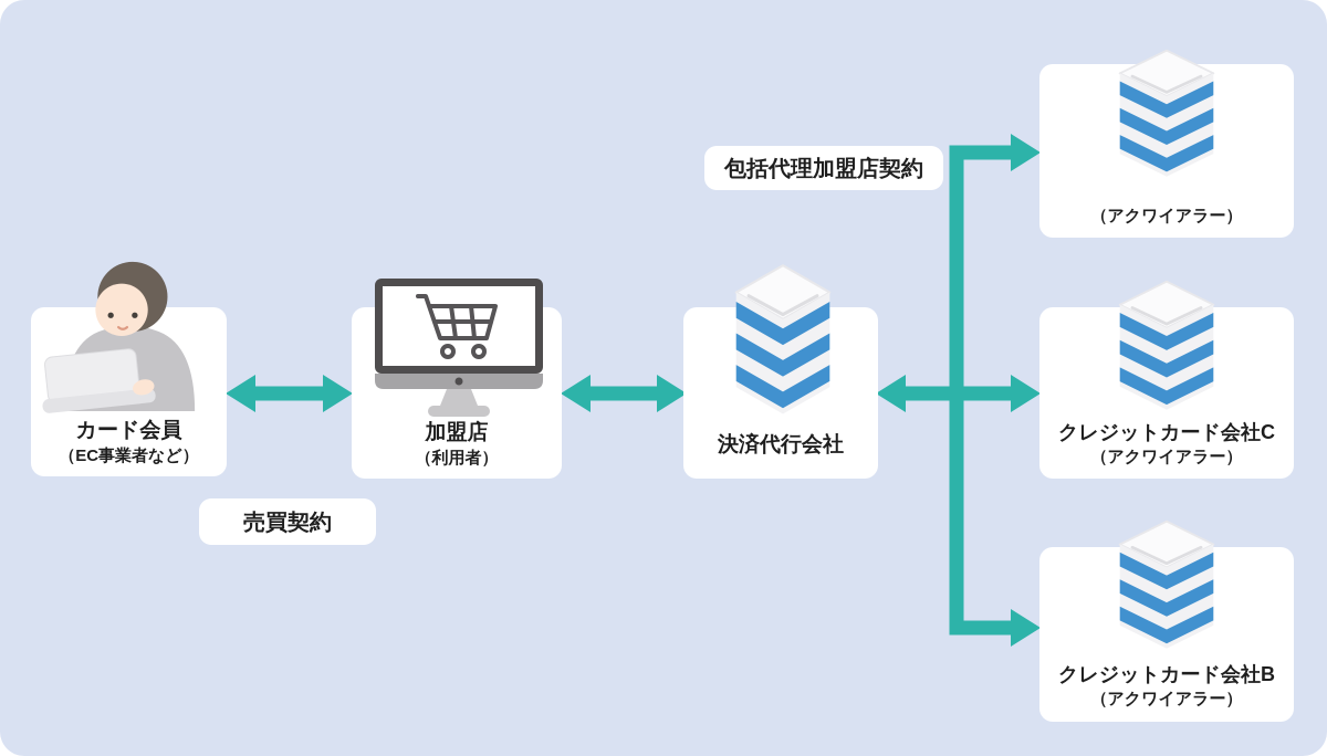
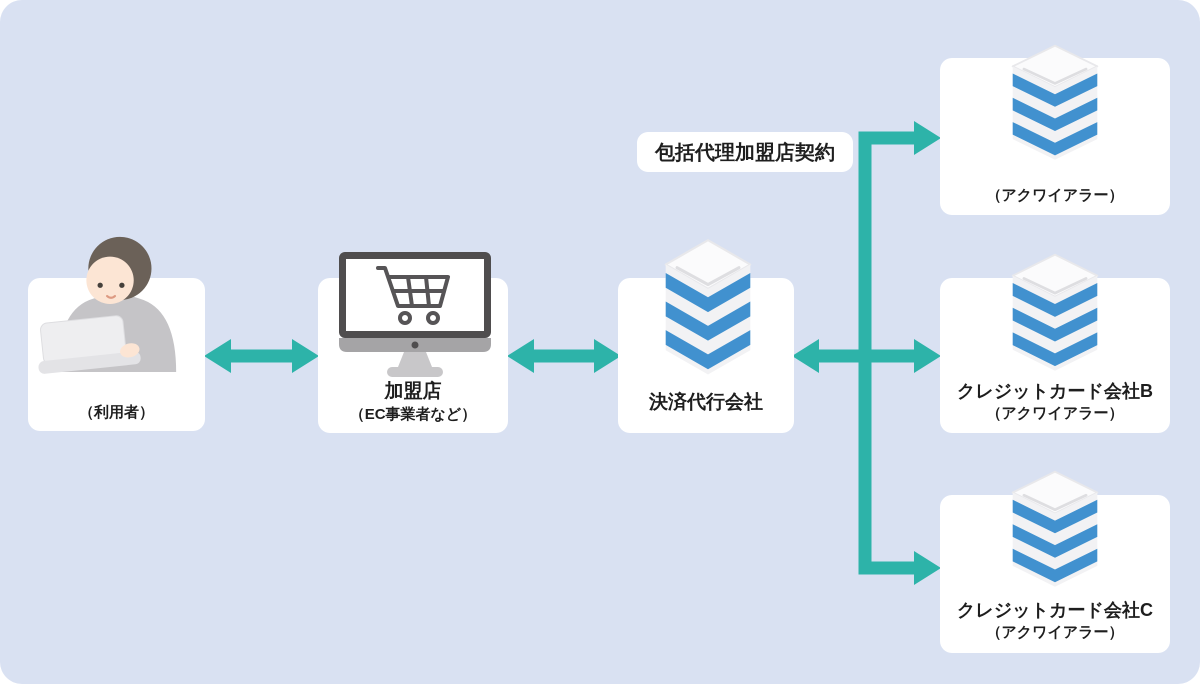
- カード会員
- （EC事業者など）
+ （利用者）
  加盟店
- （利用者）
+ （EC事業者など）
  決済代行会社
  （アクワイアラー）
- クレジットカード会社C
+ クレジットカード会社B
  （アクワイアラー）
- クレジットカード会社B
+ クレジットカード会社C
  （アクワイアラー）
- 売買契約
  包括代理加盟店契約
